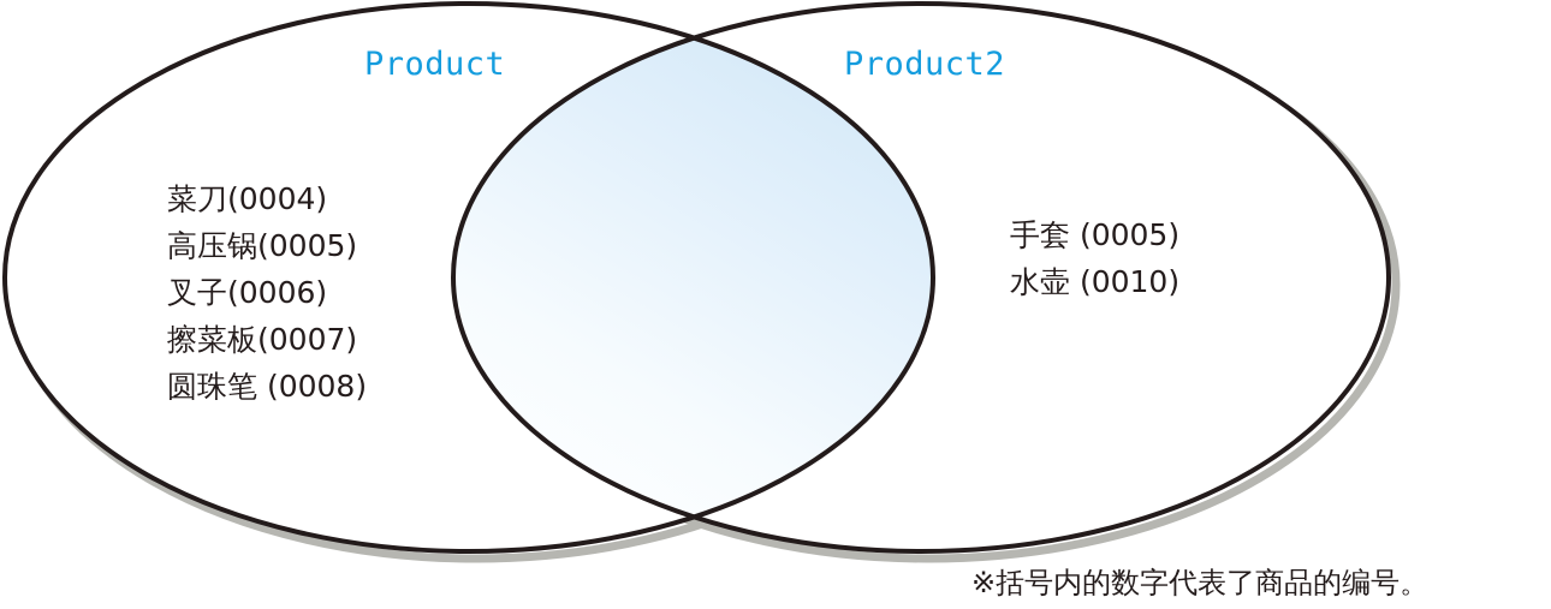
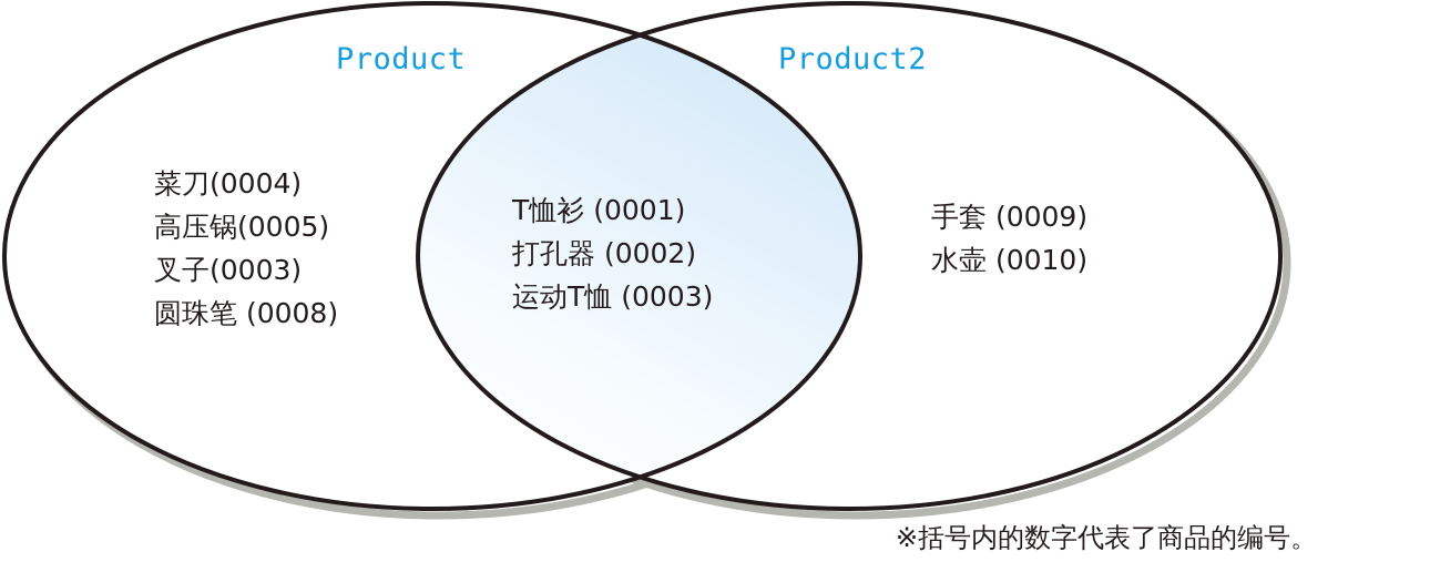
  Product
  Product2
  菜刀(0004)
  高压锅(0005)
- 叉子(0006)
+ 叉子(0003)
- 擦菜板(0007)
  圆珠笔 (0008)
+ T恤衫 (0001)
+ 打孔器 (0002)
+ 运动T恤 (0003)
- 手套 (0005)
+ 手套 (0009)
  水壶 (0010)
  ※括号内的数字代表了商品的编号。
